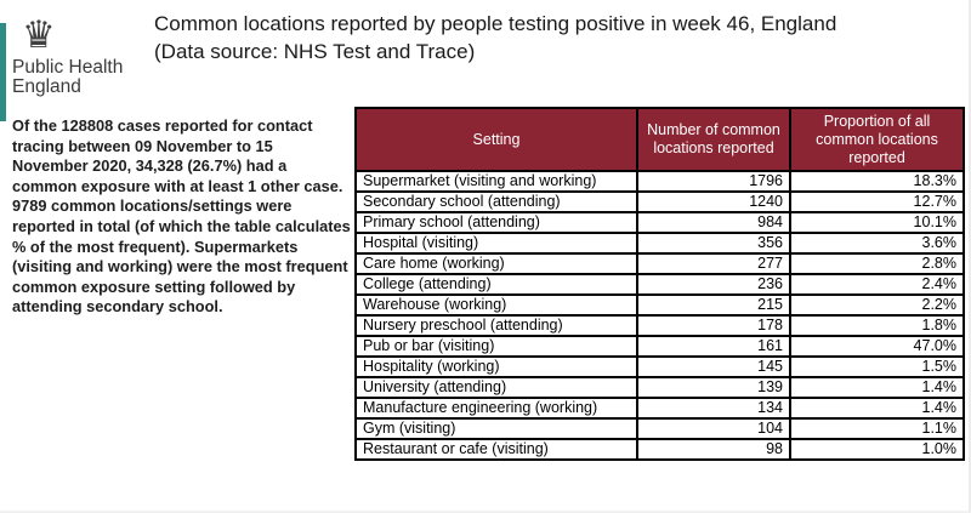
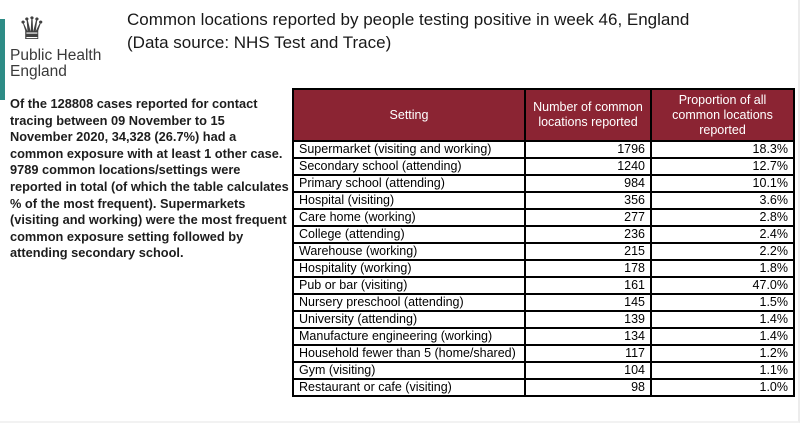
  ♛
  Public Health
  England
  Common locations reported by people testing positive in week 46, England
  (Data source: NHS Test and Trace)
  Of the 128808 cases reported for contact tracing between 09 November to 15 November 2020, 34,328 (26.7%) had a common exposure with at least 1 other case. 9789 common locations/settings were reported in total (of which the table calculates % of the most frequent). Supermarkets (visiting and working) were the most frequent common exposure setting followed by attending secondary school.
  Setting	Number of common locations reported	Proportion of all common locations reported
  Supermarket (visiting and working)	1796	18.3%
  Secondary school (attending)	1240	12.7%
  Primary school (attending)	984	10.1%
  Hospital (visiting)	356	3.6%
  Care home (working)	277	2.8%
  College (attending)	236	2.4%
  Warehouse (working)	215	2.2%
- Nursery preschool (attending)	178	1.8%
+ Hospitality (working)	178	1.8%
  Pub or bar (visiting)	161	47.0%
- Hospitality (working)	145	1.5%
+ Nursery preschool (attending)	145	1.5%
  University (attending)	139	1.4%
  Manufacture engineering (working)	134	1.4%
+ Household fewer than 5 (home/shared)	117	1.2%
  Gym (visiting)	104	1.1%
  Restaurant or cafe (visiting)	98	1.0%
